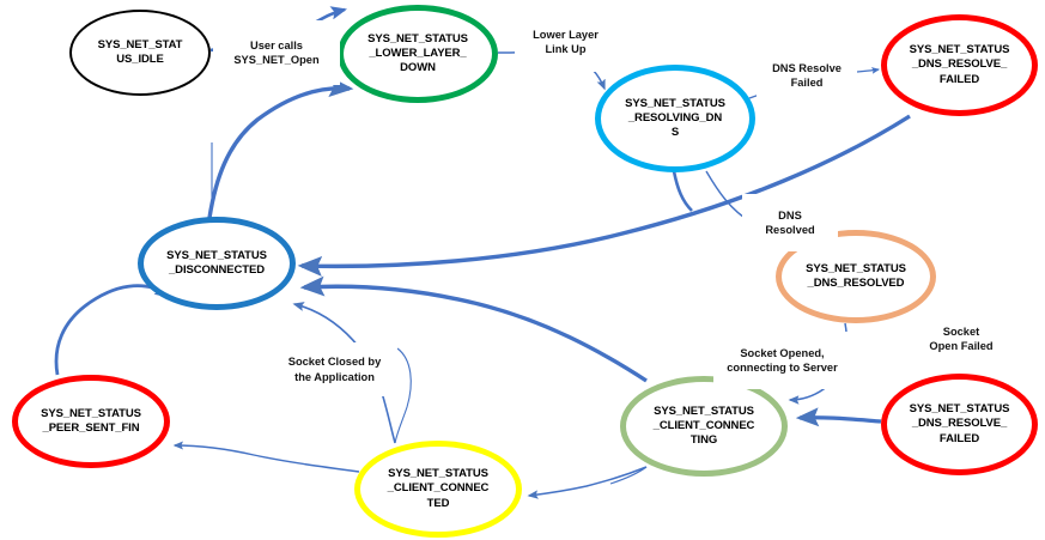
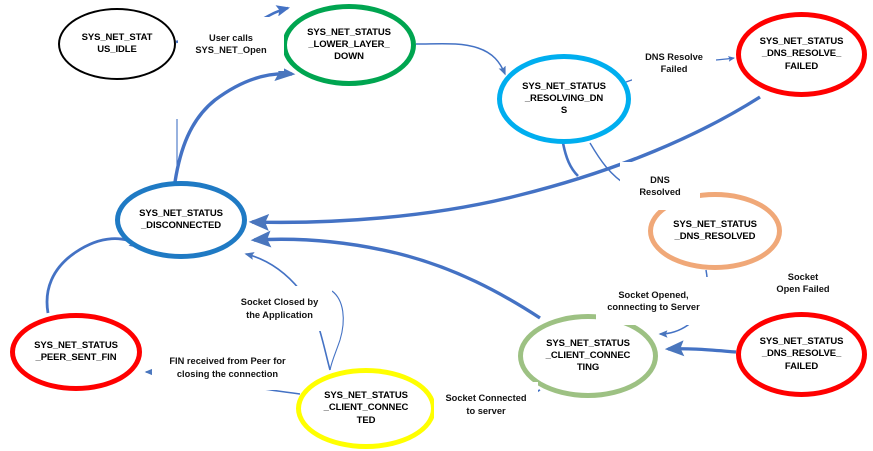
  SYS_NET_STAT
  US_IDLE
  SYS_NET_STATUS
  _LOWER_LAYER_
  DOWN
  SYS_NET_STATUS
  _RESOLVING_DN
  S
  SYS_NET_STATUS
  _DNS_RESOLVE_
  FAILED
  SYS_NET_STATUS
  _DISCONNECTED
  SYS_NET_STATUS
  _DNS_RESOLVED
  SYS_NET_STATUS
  _PEER_SENT_FIN
  SYS_NET_STATUS
  _CLIENT_CONNEC
  TING
  SYS_NET_STATUS
  _DNS_RESOLVE_
  FAILED
  SYS_NET_STATUS
  _CLIENT_CONNEC
  TED
  User calls
  SYS_NET_Open
- Lower Layer
- Link Up
  DNS Resolve
  Failed
  DNS
  Resolved
  Socket
  Open Failed
  Socket Opened,
  connecting to Server
  Socket Closed by
  the Application
+ FIN received from Peer for
+ closing the connection
+ Socket Connected
+ to server
